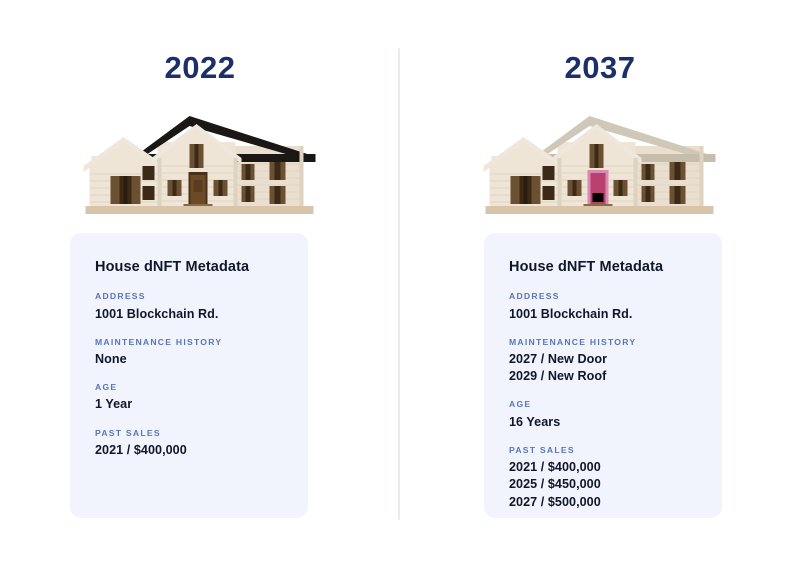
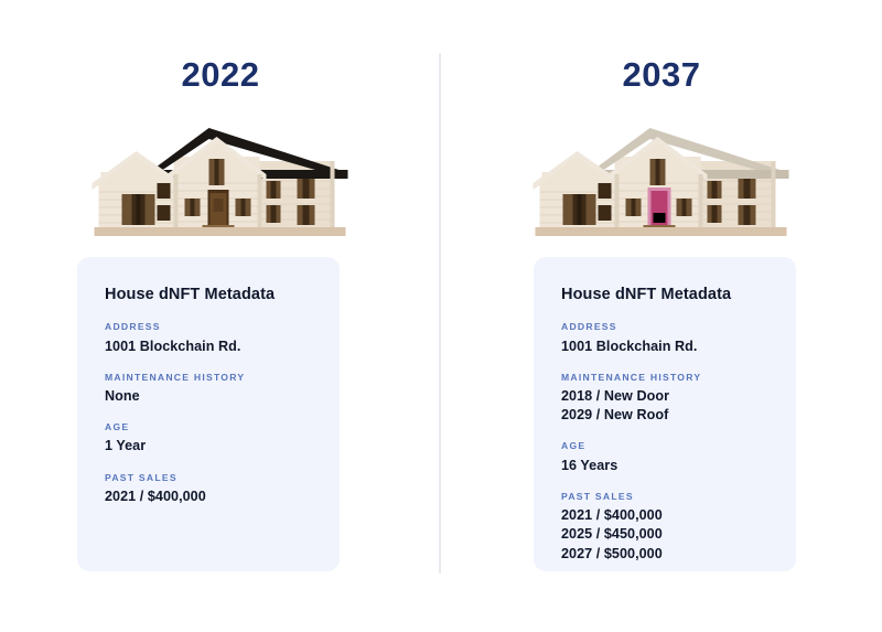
  2022
  House dNFT Metadata
  ADDRESS
  1001 Blockchain Rd.
  MAINTENANCE HISTORY
  None
  AGE
  1 Year
  PAST SALES
  2021 / $400,000
  2037
  House dNFT Metadata
  ADDRESS
  1001 Blockchain Rd.
  MAINTENANCE HISTORY
- 2027 / New Door
+ 2018 / New Door
  2029 / New Roof
  AGE
  16 Years
  PAST SALES
  2021 / $400,000
  2025 / $450,000
  2027 / $500,000
